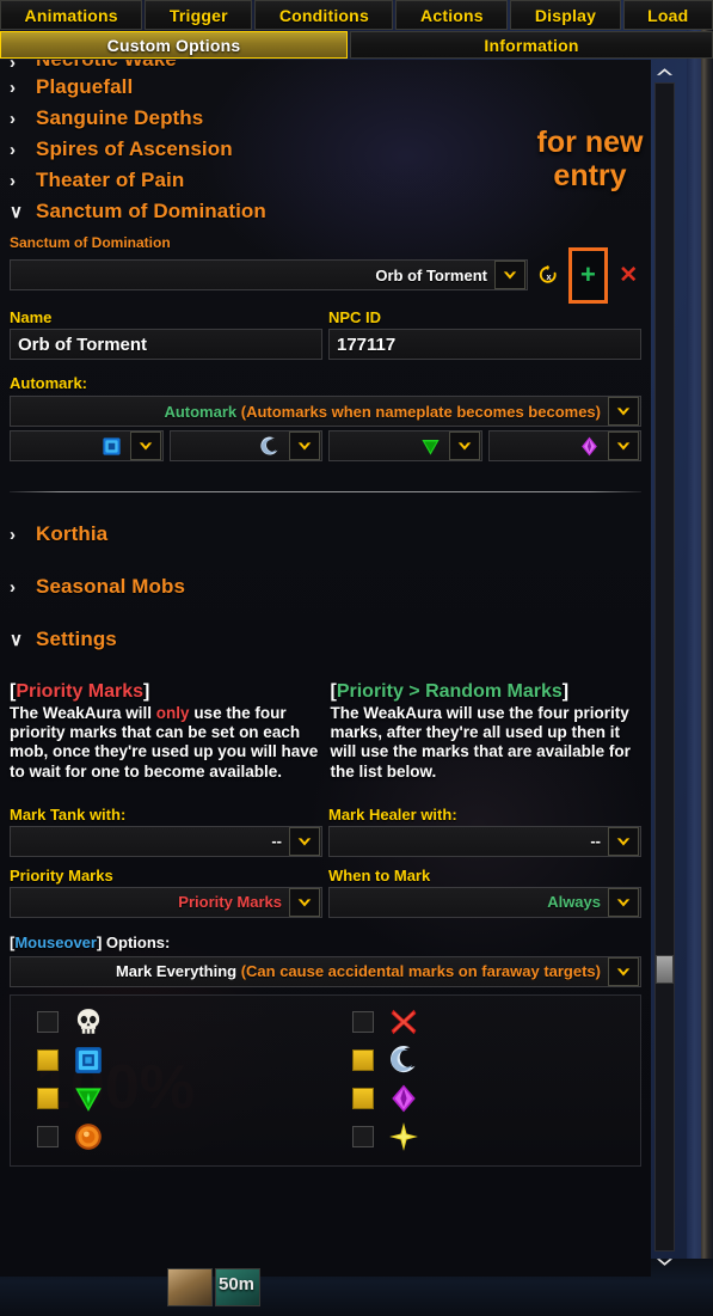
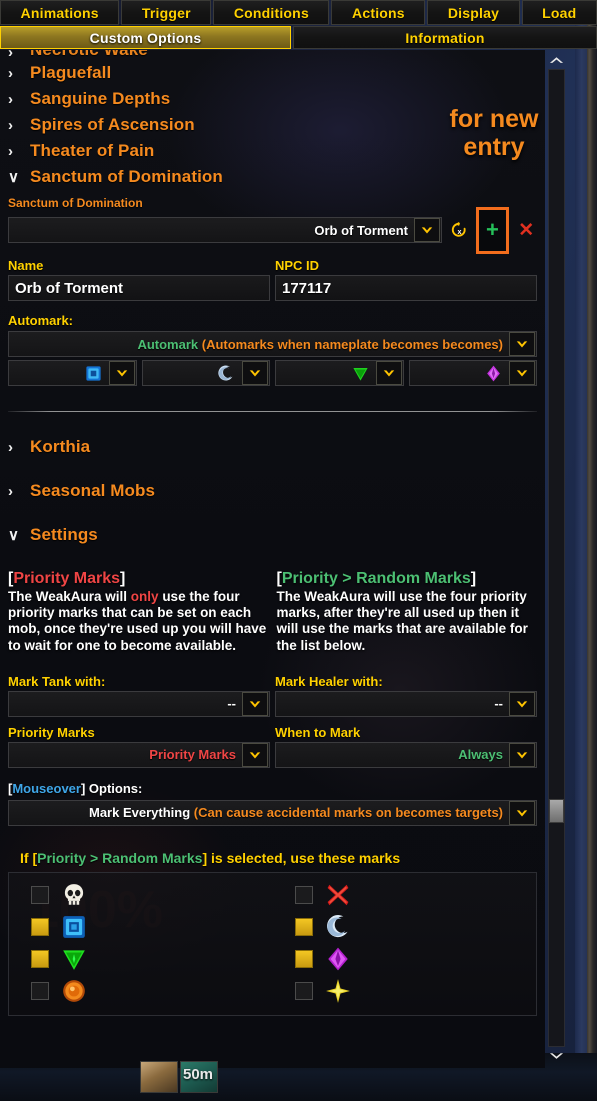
  Animations
  Trigger
  Conditions
  Actions
  Display
  Load
  Custom Options
  Information
  ›
  Necrotic Wake
  ›
  Plaguefall
  ›
  Sanguine Depths
  ›
  Spires of Ascension
  ›
  Theater of Pain
  ∨
  Sanctum of Domination
  Sanctum of Domination
  Orb of Torment
  x
  +
  ✕
  Name
  Orb of Torment
  NPC ID
  177117
  Automark:
  Automark (Automarks when nameplate becomes becomes)
  ›
  Korthia
  ›
  Seasonal Mobs
  ∨
  Settings
  [Priority Marks]
  The WeakAura will only use the four priority marks that can be set on each mob, once they're used up you will have to wait for one to become available.
  [Priority > Random Marks]
  The WeakAura will use the four priority marks, after they're all used up then it will use the marks that are available for the list below.
  Mark Tank with:
  --
  Mark Healer with:
  --
  Priority Marks
  Priority Marks
  When to Mark
  Always
  [Mouseover] Options:
- Mark Everything (Can cause accidental marks on faraway targets)
+ Mark Everything (Can cause accidental marks on becomes targets)
+ If [Priority > Random Marks] is selected, use these marks
  for new
  entry
  50m
